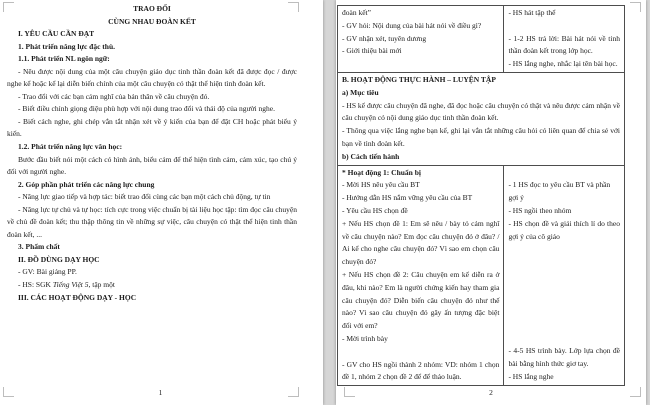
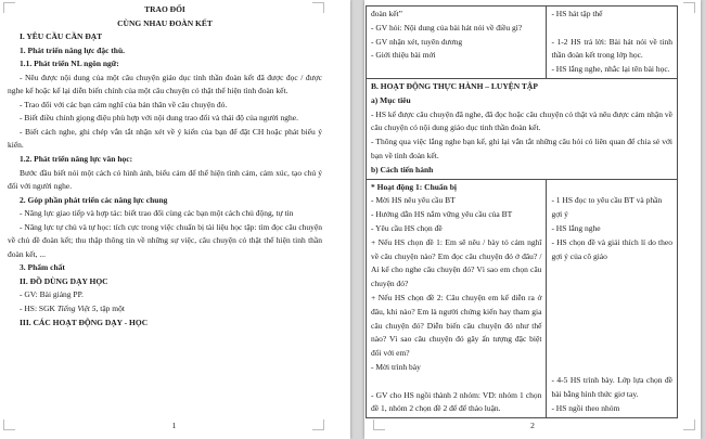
  TRAO ĐỔI
  CÙNG NHAU ĐOÀN KẾT
  I. YÊU CẦU CẦN ĐẠT
  1. Phát triển năng lực đặc thù.
  1.1. Phát triển NL ngôn ngữ:
  - Nêu được nội dung của một câu chuyện giáo dục tinh thần đoàn kết đã được đọc / được nghe kể hoặc kể lại diễn biến chính của một câu chuyện có thật thể hiện tình đoàn kết.
  - Trao đổi với các bạn cảm nghĩ của bản thân về câu chuyện đó.
  - Biết điều chỉnh giọng điệu phù hợp với nội dung trao đổi và thái độ của người nghe.
  - Biết cách nghe, ghi chép vắn tắt nhận xét về ý kiến của bạn để đặt CH hoặc phát biểu ý kiến.
  1.2. Phát triển năng lực văn học:
  Bước đầu biết nói một cách có hình ảnh, biểu cảm để thể hiện tình cảm, cảm xúc, tạo chú ý đối với người nghe.
  2. Góp phần phát triển các năng lực chung
  - Năng lực giao tiếp và hợp tác: biết trao đổi cùng các bạn một cách chủ động, tự tin
  - Năng lực tự chủ và tự học: tích cực trong việc chuẩn bị tài liệu học tập: tìm đọc câu chuyện về chủ đề đoàn kết; thu thập thông tin về những sự việc, câu chuyện có thật thể hiện tinh thần đoàn kết, ...
  3. Phẩm chất
  II. ĐỒ DÙNG DẠY HỌC
  - GV: Bài giảng PP.
  - HS: SGK Tiếng Việt 5, tập một
  III. CÁC HOẠT ĐỘNG DẠY - HỌC
  1
  đoàn kết”
  - GV hỏi: Nội dung của bài hát nói về điều gì?
  - GV nhận xét, tuyên dương
  - Giới thiệu bài mới
  - HS hát tập thể
  - 1-2 HS trả lời: Bài hát nói về tinh thần đoàn kết trong lớp học.
  - HS lắng nghe, nhắc lại tên bài học.
  B. HOẠT ĐỘNG THỰC HÀNH – LUYỆN TẬP
  a) Mục tiêu
  - HS kể được câu chuyện đã nghe, đã đọc hoặc câu chuyện có thật và nêu được cảm nhận về câu chuyện có nội dung giáo dục tinh thần đoàn kết.
  - Thông qua việc lắng nghe bạn kể, ghi lại vắn tắt những câu hỏi có liên quan để chia sẻ với bạn về tình đoàn kết.
  b) Cách tiến hành
  * Hoạt động 1: Chuẩn bị
  - Mời HS nêu yêu cầu BT
  - Hướng dẫn HS nắm vững yêu cầu của BT
  - Yêu cầu HS chọn đề
  + Nếu HS chọn đề 1: Em sẽ nêu / bày tỏ cảm nghĩ về câu chuyện nào? Em đọc câu chuyện đó ở đâu? / Ai kể cho nghe câu chuyện đó? Vì sao em chọn câu chuyện đó?
  + Nếu HS chọn đề 2: Câu chuyện em kể diễn ra ở đâu, khi nào? Em là người chứng kiến hay tham gia câu chuyện đó? Diễn biến câu chuyện đó như thế nào? Vì sao câu chuyện đó gây ấn tượng đặc biệt đối với em?
  - Mời trình bày
  - GV cho HS ngồi thành 2 nhóm: VD: nhóm 1 chọn đề 1, nhóm 2 chọn đề 2 để để thảo luận.
  - 1 HS đọc to yêu cầu BT và phần gợi ý
- - HS ngồi theo nhóm
+ - HS lắng nghe
  - HS chọn đề và giải thích lí do theo gợi ý của cô giáo
  - 4-5 HS trình bày. Lớp lựa chọn đề bài bằng hình thức giơ tay.
- - HS lắng nghe
+ - HS ngồi theo nhóm
  2
